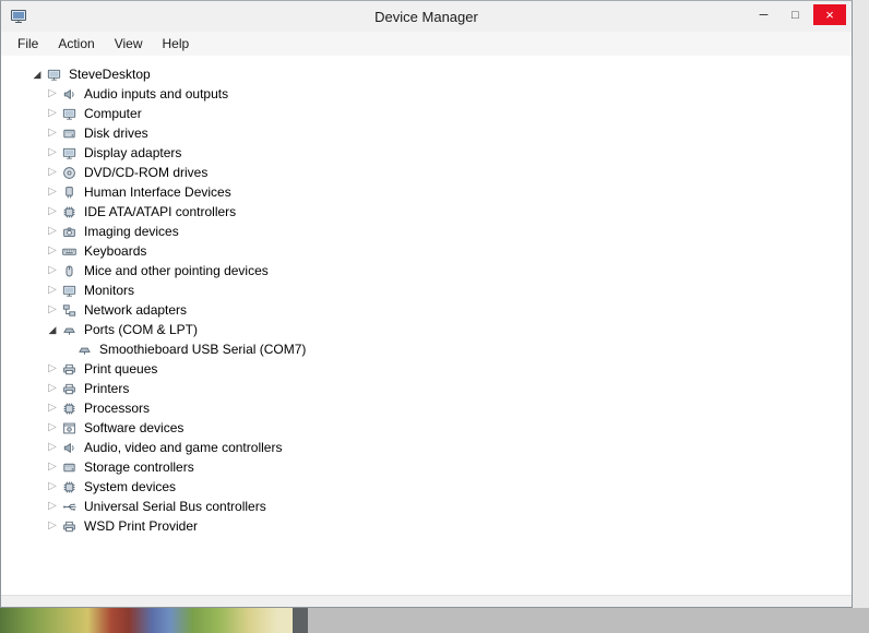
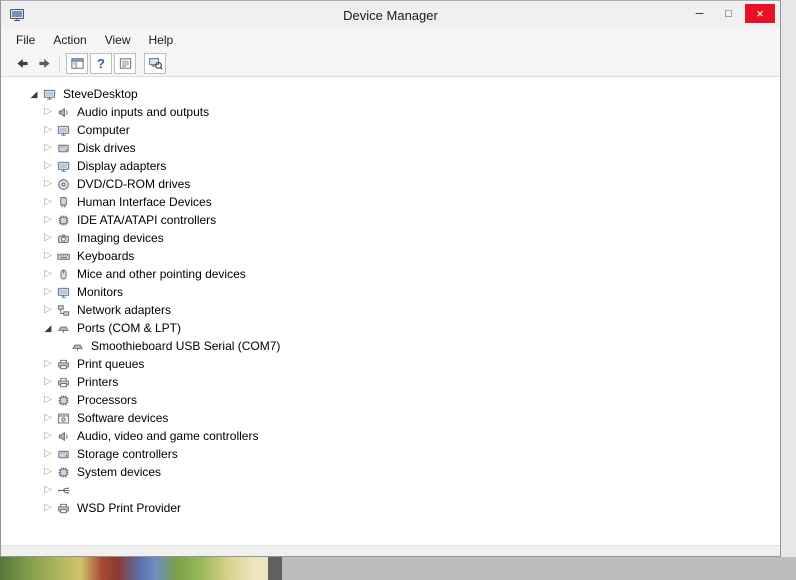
  Device Manager
  –
  □
  ×
  File
  Action
  View
  Help
+ ?
  ◢
  SteveDesktop
  ▷
  Audio inputs and outputs
  ▷
  Computer
  ▷
  Disk drives
  ▷
  Display adapters
  ▷
  DVD/CD-ROM drives
  ▷
  Human Interface Devices
  ▷
  IDE ATA/ATAPI controllers
  ▷
  Imaging devices
  ▷
  Keyboards
  ▷
  Mice and other pointing devices
  ▷
  Monitors
  ▷
  Network adapters
  ◢
  Ports (COM & LPT)
  Smoothieboard USB Serial (COM7)
  ▷
  Print queues
  ▷
  Printers
  ▷
  Processors
  ▷
  Software devices
  ▷
  Audio, video and game controllers
  ▷
  Storage controllers
  ▷
  System devices
  ▷
- Universal Serial Bus controllers
  ▷
  WSD Print Provider
